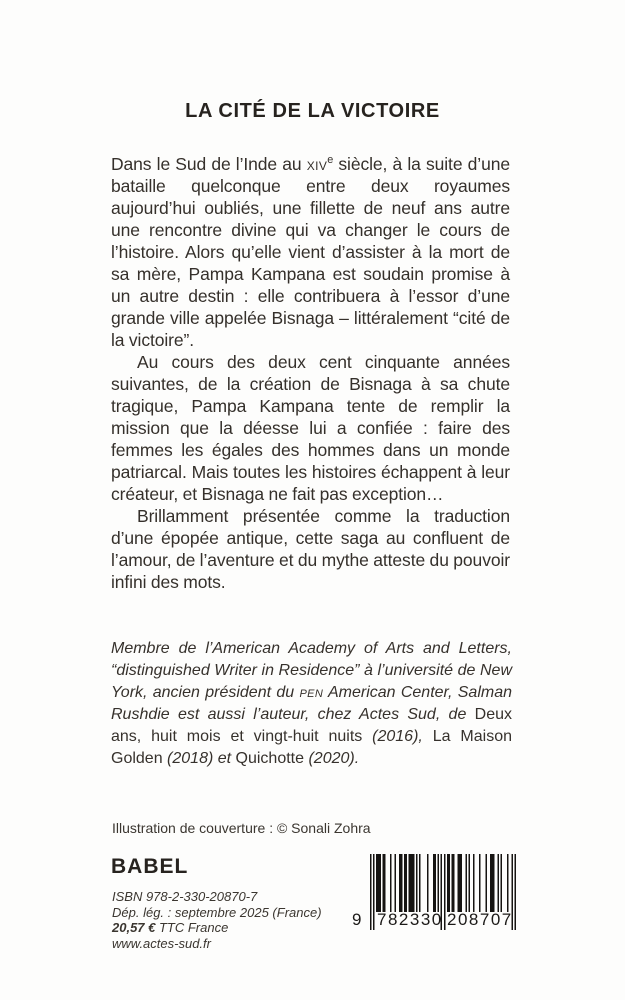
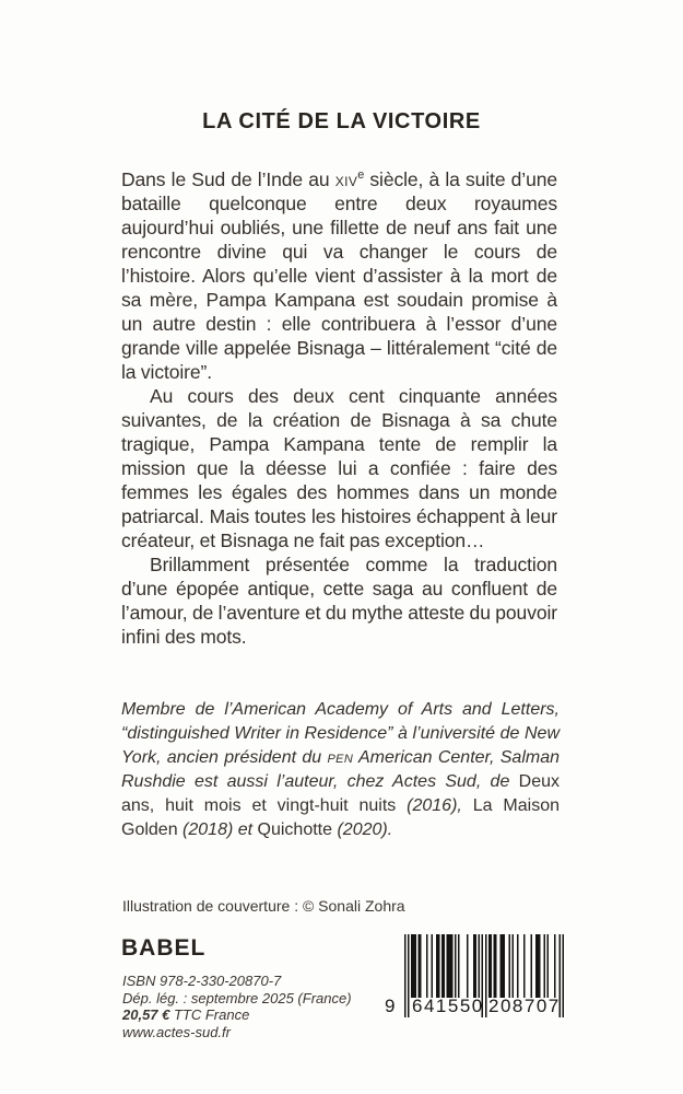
  LA CITÉ DE LA VICTOIRE
- Dans le Sud de l’Inde au xive siècle, à la suite d’une bataille quelconque entre deux royaumes aujourd’hui oubliés, une fillette de neuf ans autre une rencontre divine qui va changer le cours de l’histoire. Alors qu’elle vient d’assister à la mort de sa mère, Pampa Kampana est soudain promise à un autre destin : elle contribuera à l’essor d’une grande ville appelée Bisnaga – littéralement “cité de la victoire”.
+ Dans le Sud de l’Inde au xive siècle, à la suite d’une bataille quelconque entre deux royaumes aujourd’hui oubliés, une fillette de neuf ans fait une rencontre divine qui va changer le cours de l’histoire. Alors qu’elle vient d’assister à la mort de sa mère, Pampa Kampana est soudain promise à un autre destin : elle contribuera à l’essor d’une grande ville appelée Bisnaga – littéralement “cité de la victoire”.
  Au cours des deux cent cinquante années suivantes, de la création de Bisnaga à sa chute tragique, Pampa Kampana tente de remplir la mission que la déesse lui a confiée : faire des femmes les égales des hommes dans un monde patriarcal. Mais toutes les histoires échappent à leur créateur, et Bisnaga ne fait pas exception…
  Brillamment présentée comme la traduction d’une épopée antique, cette saga au confluent de l’amour, de l’aventure et du mythe atteste du pouvoir infini des mots.
  Membre de l’American Academy of Arts and Letters, “distinguished Writer in Residence” à l’université de New York, ancien président du pen American Center, Salman Rushdie est aussi l’auteur, chez Actes Sud, de Deux ans, huit mois et vingt-huit nuits (2016), La Maison Golden (2018) et Quichotte (2020).
  Illustration de couverture : © Sonali Zohra
  BABEL
  ISBN 978-2-330-20870-7
  Dép. lég. : septembre 2025 (France)
  20,57 € TTC France
  www.actes-sud.fr
  9
- 782330
+ 641550
  208707
